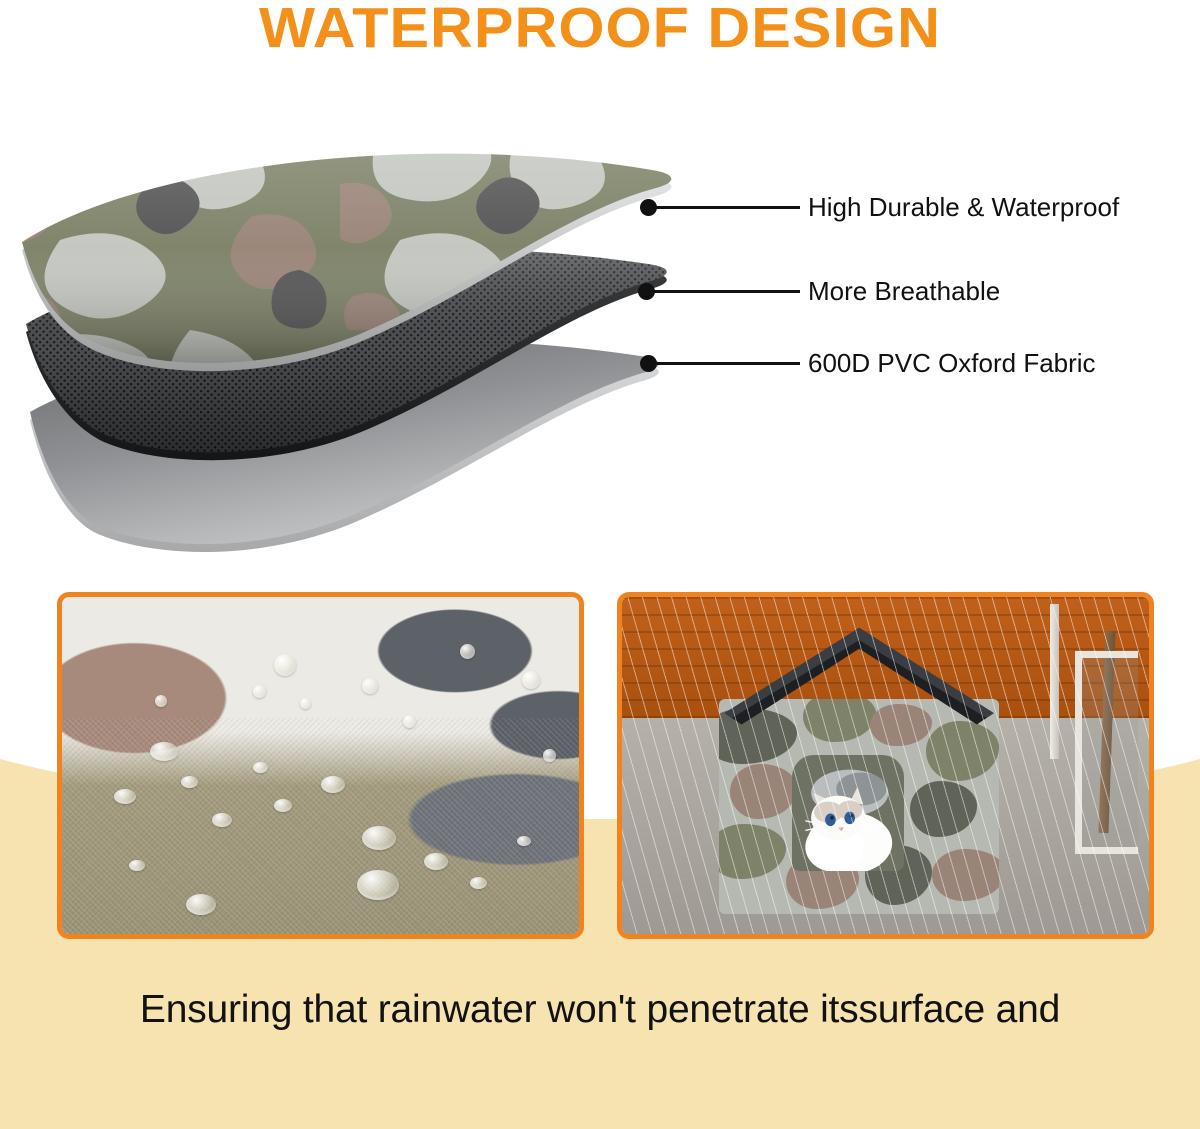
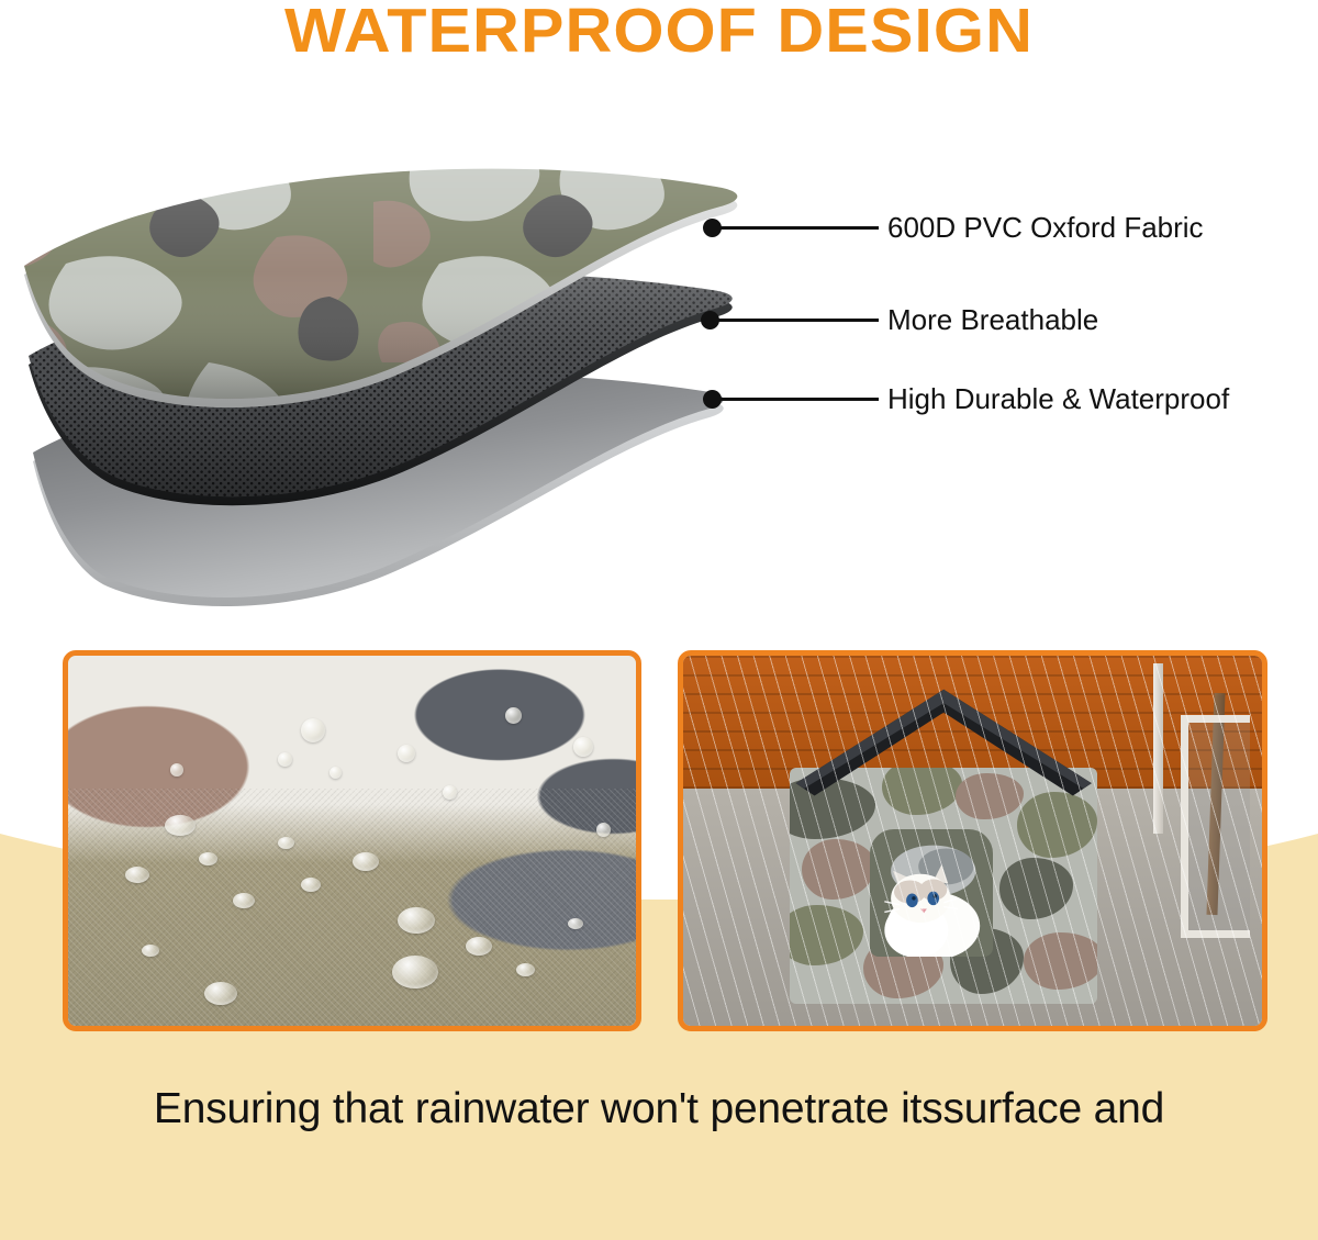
  WATERPROOF DESIGN
- High Durable & Waterproof
+ 600D PVC Oxford Fabric
  More Breathable
- 600D PVC Oxford Fabric
+ High Durable & Waterproof
  Ensuring that rainwater won't penetrate itssurface and
